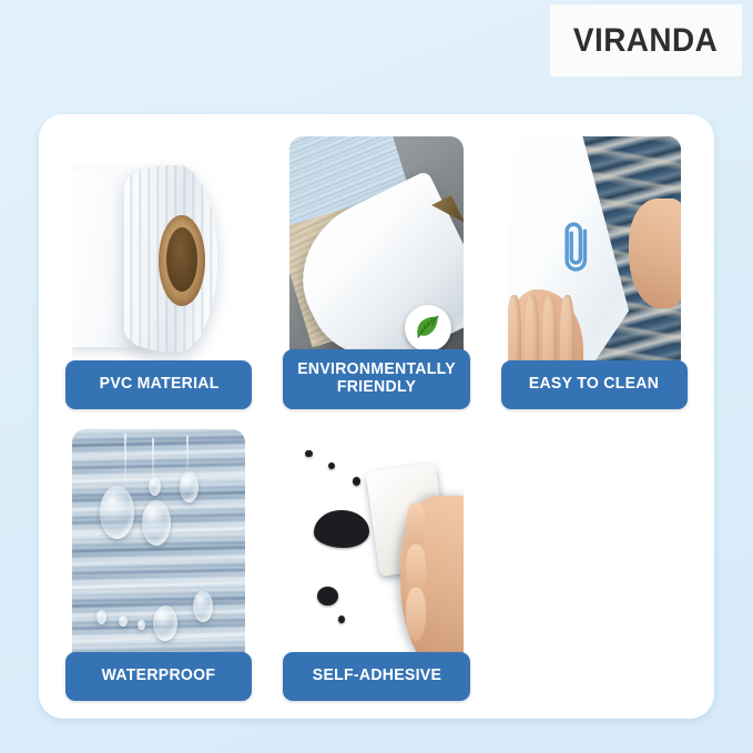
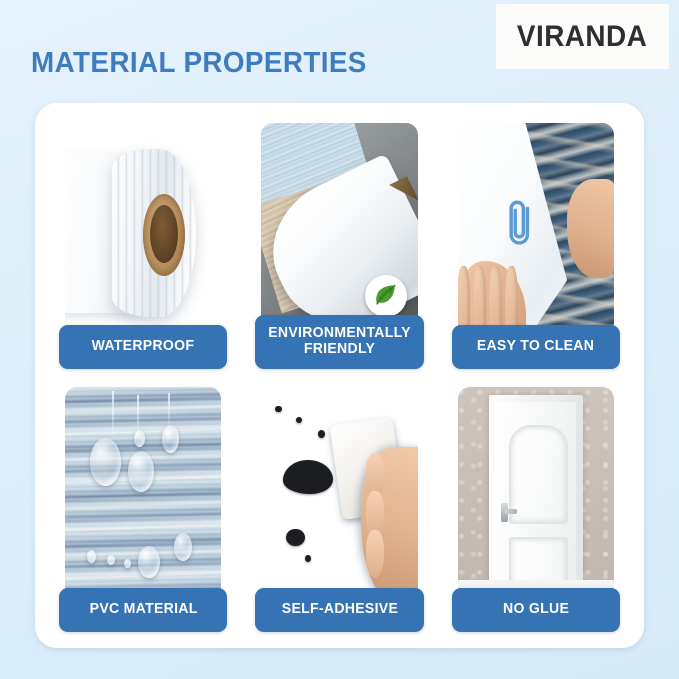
  VIRANDA
+ MATERIAL PROPERTIES
- PVC MATERIAL
+ WATERPROOF
  ENVIRONMENTALLY
  FRIENDLY
  EASY TO CLEAN
- WATERPROOF
+ PVC MATERIAL
  SELF-ADHESIVE
+ NO GLUE
